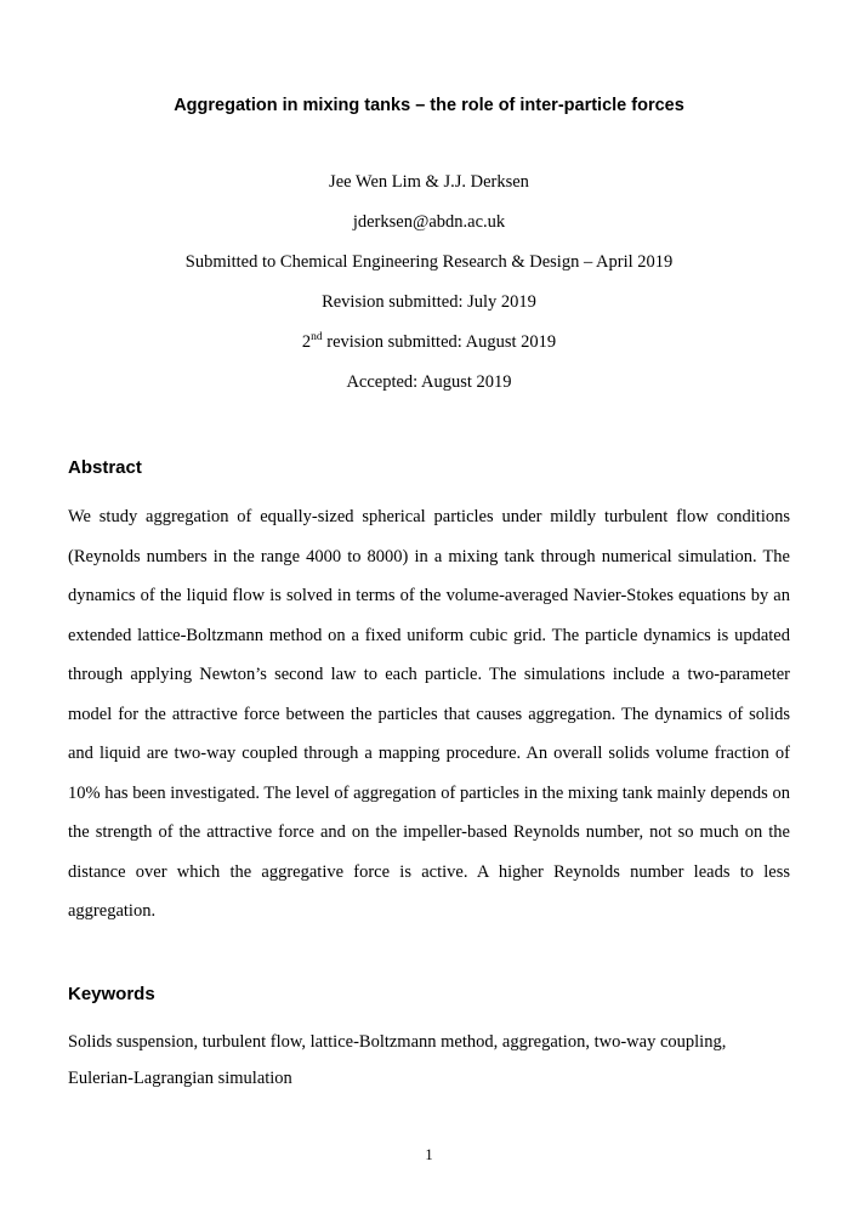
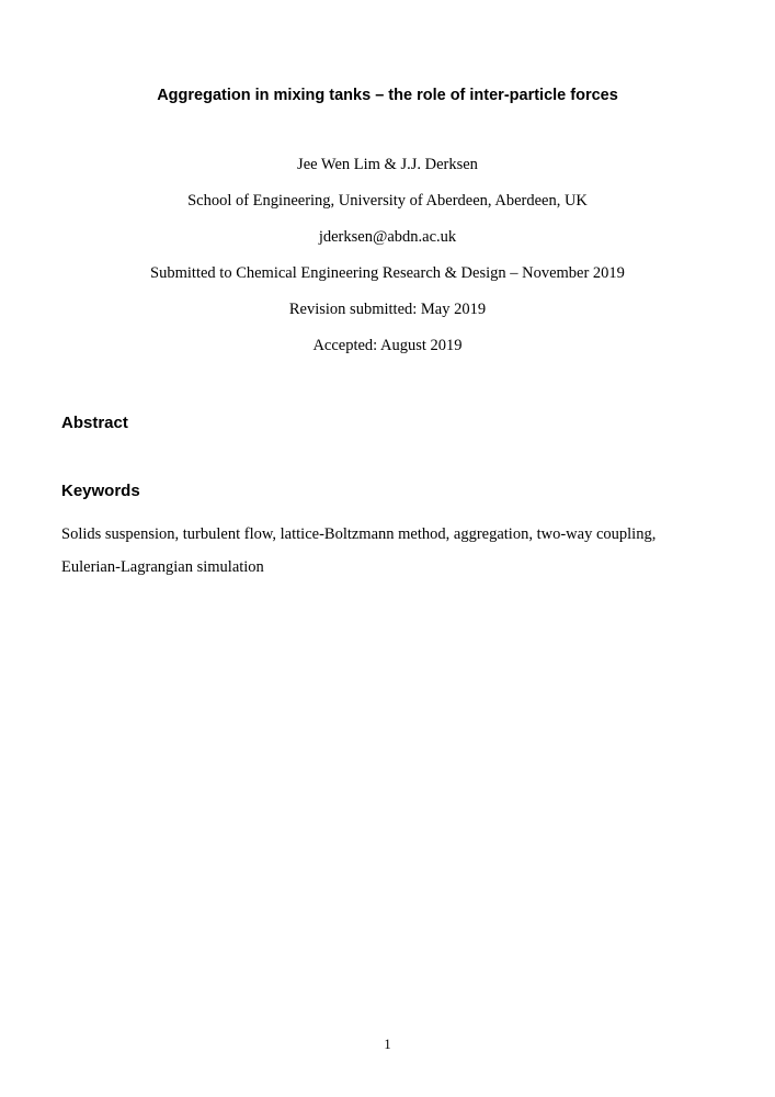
  Aggregation in mixing tanks – the role of inter-particle forces
  Jee Wen Lim & J.J. Derksen
+ School of Engineering, University of Aberdeen, Aberdeen, UK
  jderksen@abdn.ac.uk
- Submitted to Chemical Engineering Research & Design – April 2019
+ Submitted to Chemical Engineering Research & Design – November 2019
- Revision submitted: July 2019
+ Revision submitted: May 2019
- 2nd revision submitted: August 2019
  Accepted: August 2019
  Abstract
- We study aggregation of equally-sized spherical particles under mildly turbulent flow conditions (Reynolds numbers in the range 4000 to 8000) in a mixing tank through numerical simulation. The dynamics of the liquid flow is solved in terms of the volume-averaged Navier-Stokes equations by an extended lattice-Boltzmann method on a fixed uniform cubic grid. The particle dynamics is updated through applying Newton’s second law to each particle. The simulations include a two-parameter model for the attractive force between the particles that causes aggregation. The dynamics of solids and liquid are two-way coupled through a mapping procedure. An overall solids volume fraction of 10% has been investigated. The level of aggregation of particles in the mixing tank mainly depends on the strength of the attractive force and on the impeller-based Reynolds number, not so much on the distance over which the aggregative force is active. A higher Reynolds number leads to less aggregation.
  Keywords
  Solids suspension, turbulent flow, lattice-Boltzmann method, aggregation, two-way coupling, Eulerian-Lagrangian simulation
  1
